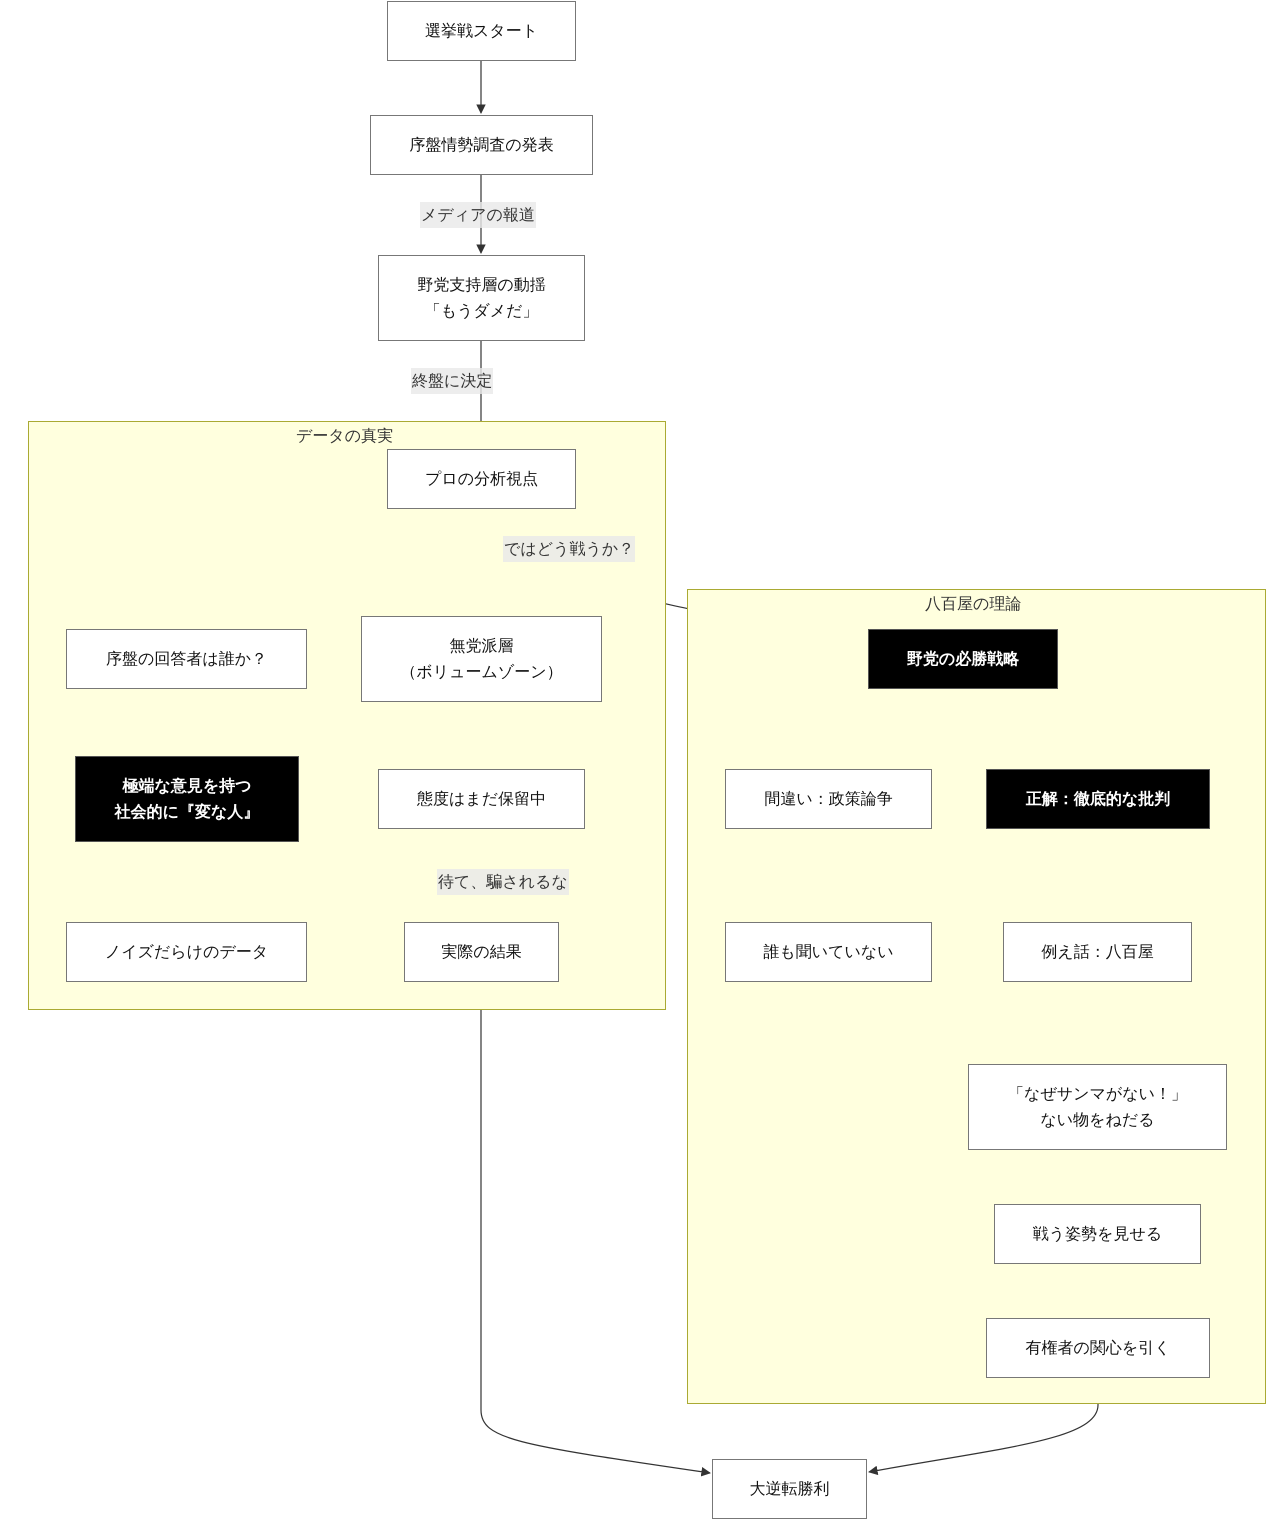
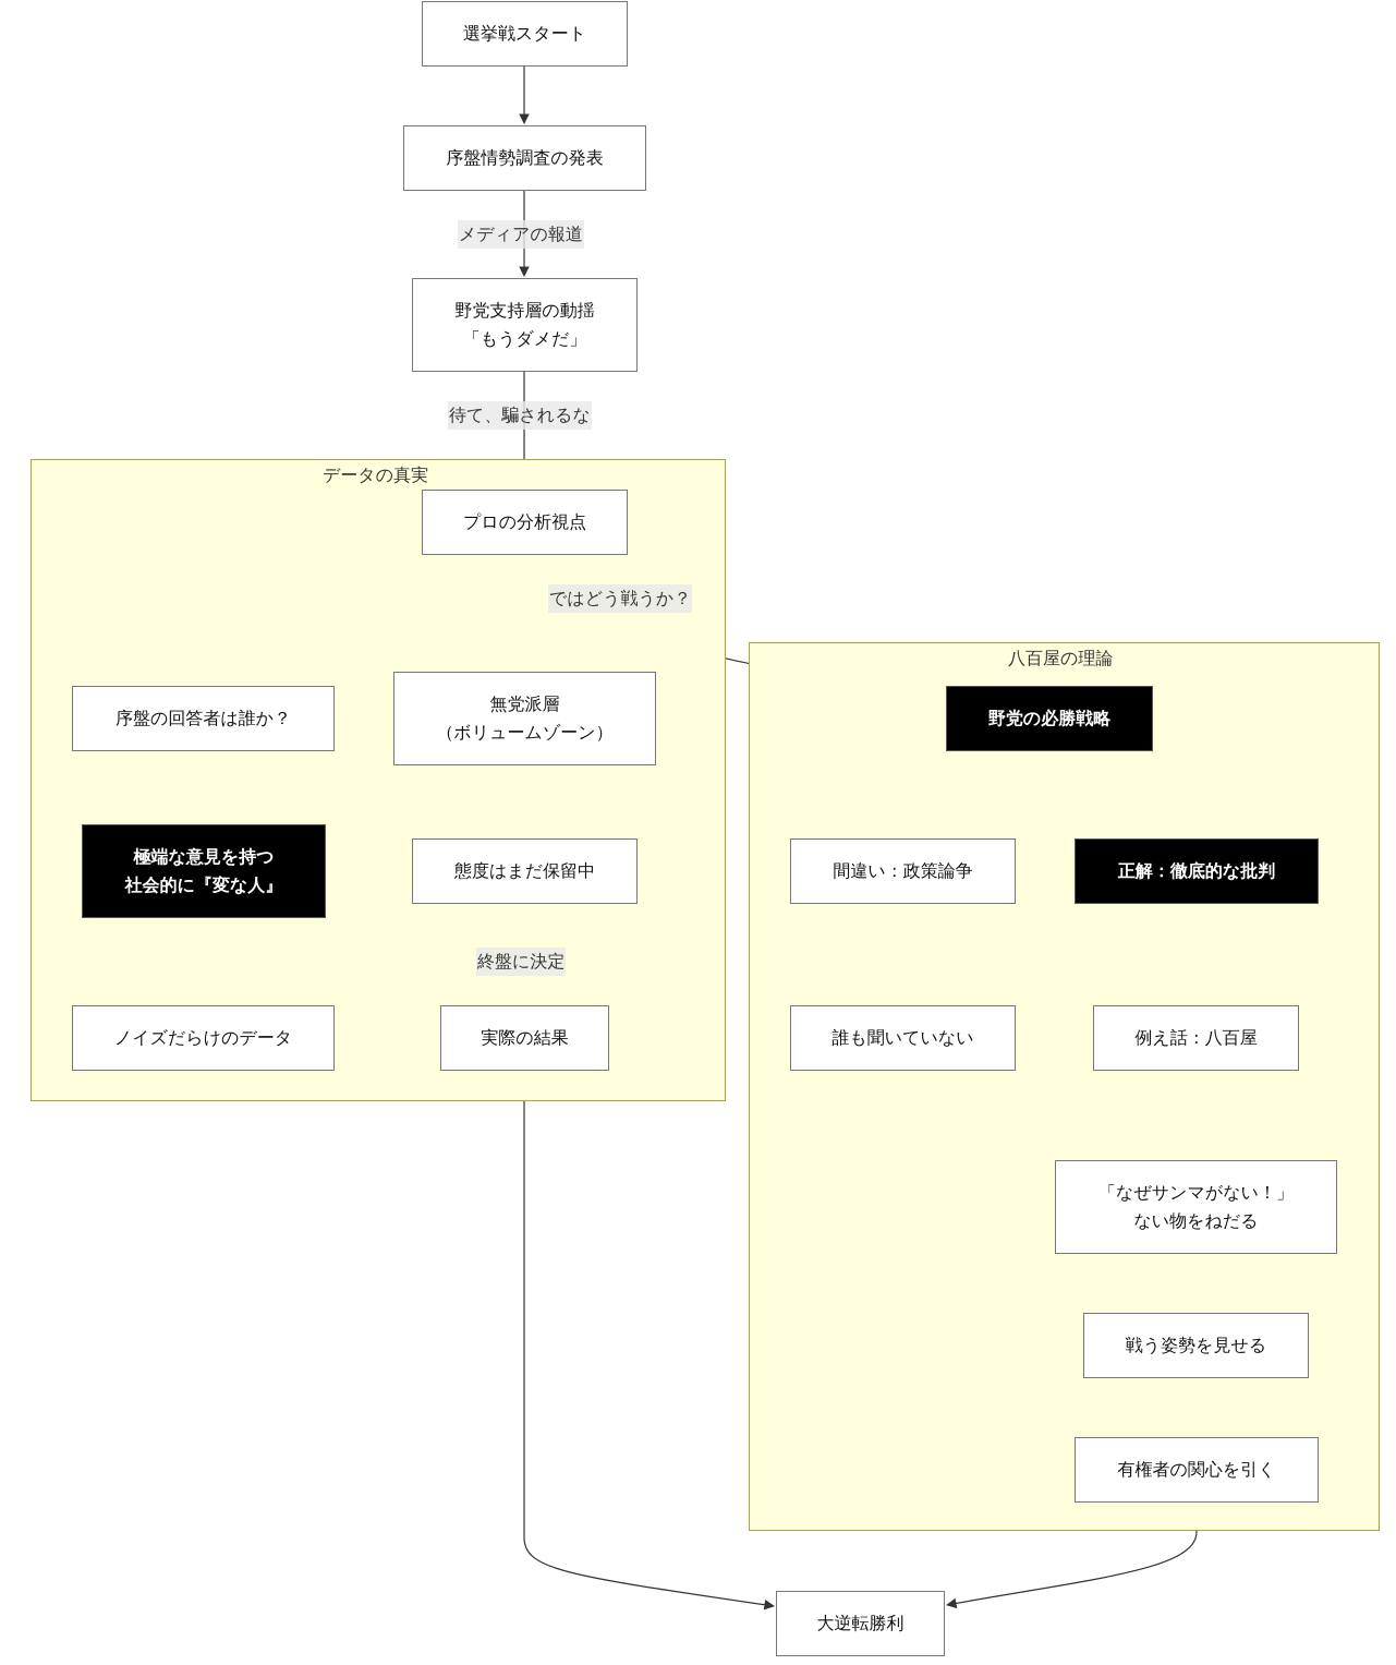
  データの真実
  八百屋の理論
  選挙戦スタート
  序盤情勢調査の発表
  野党支持層の動揺
  「もうダメだ」
  プロの分析視点
  序盤の回答者は誰か？
  極端な意見を持つ
  社会的に『変な人』
  ノイズだらけのデータ
  無党派層
  （ボリュームゾーン）
  態度はまだ保留中
  実際の結果
  野党の必勝戦略
  間違い：政策論争
  正解：徹底的な批判
  誰も聞いていない
  例え話：八百屋
  「なぜサンマがない！」
  ない物をねだる
  戦う姿勢を見せる
  有権者の関心を引く
  大逆転勝利
  メディアの報道
- 終盤に決定
+ 待て、騙されるな
  ではどう戦うか？
- 待て、騙されるな
+ 終盤に決定
